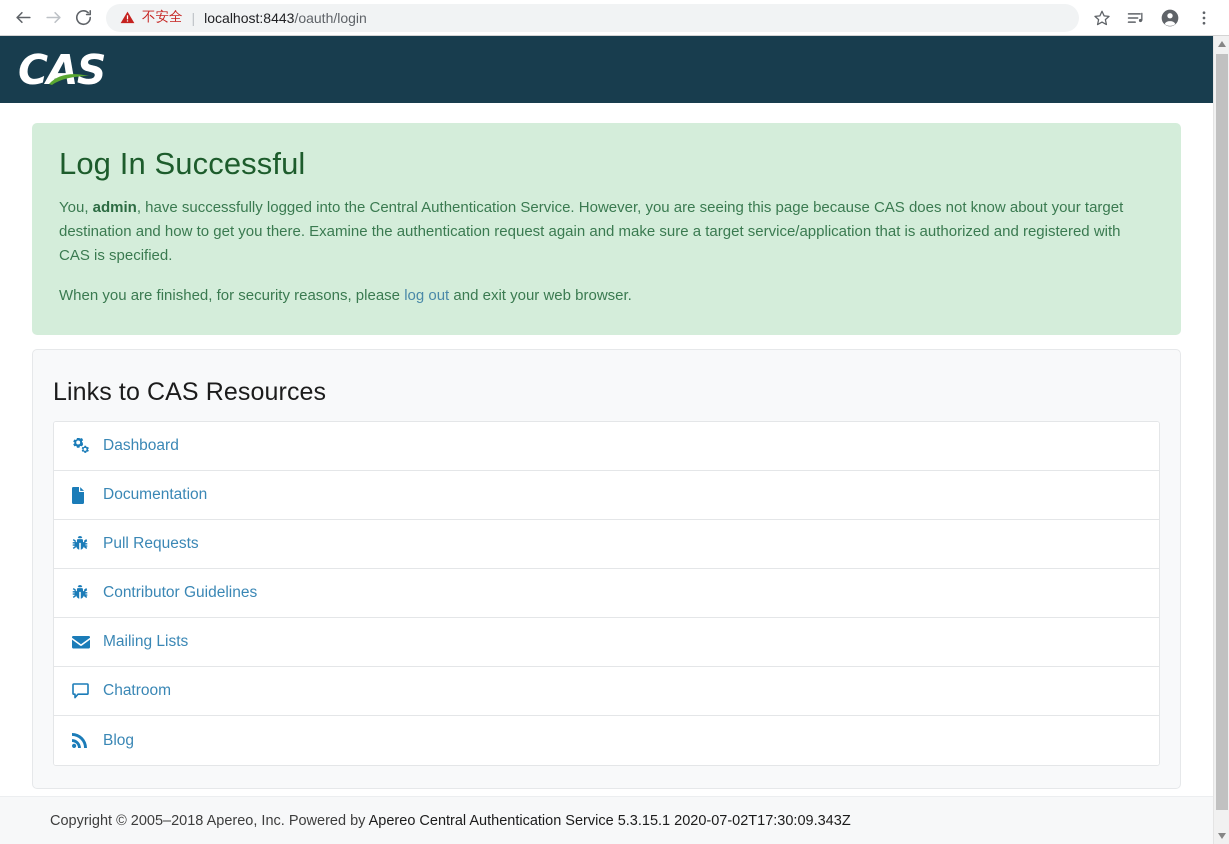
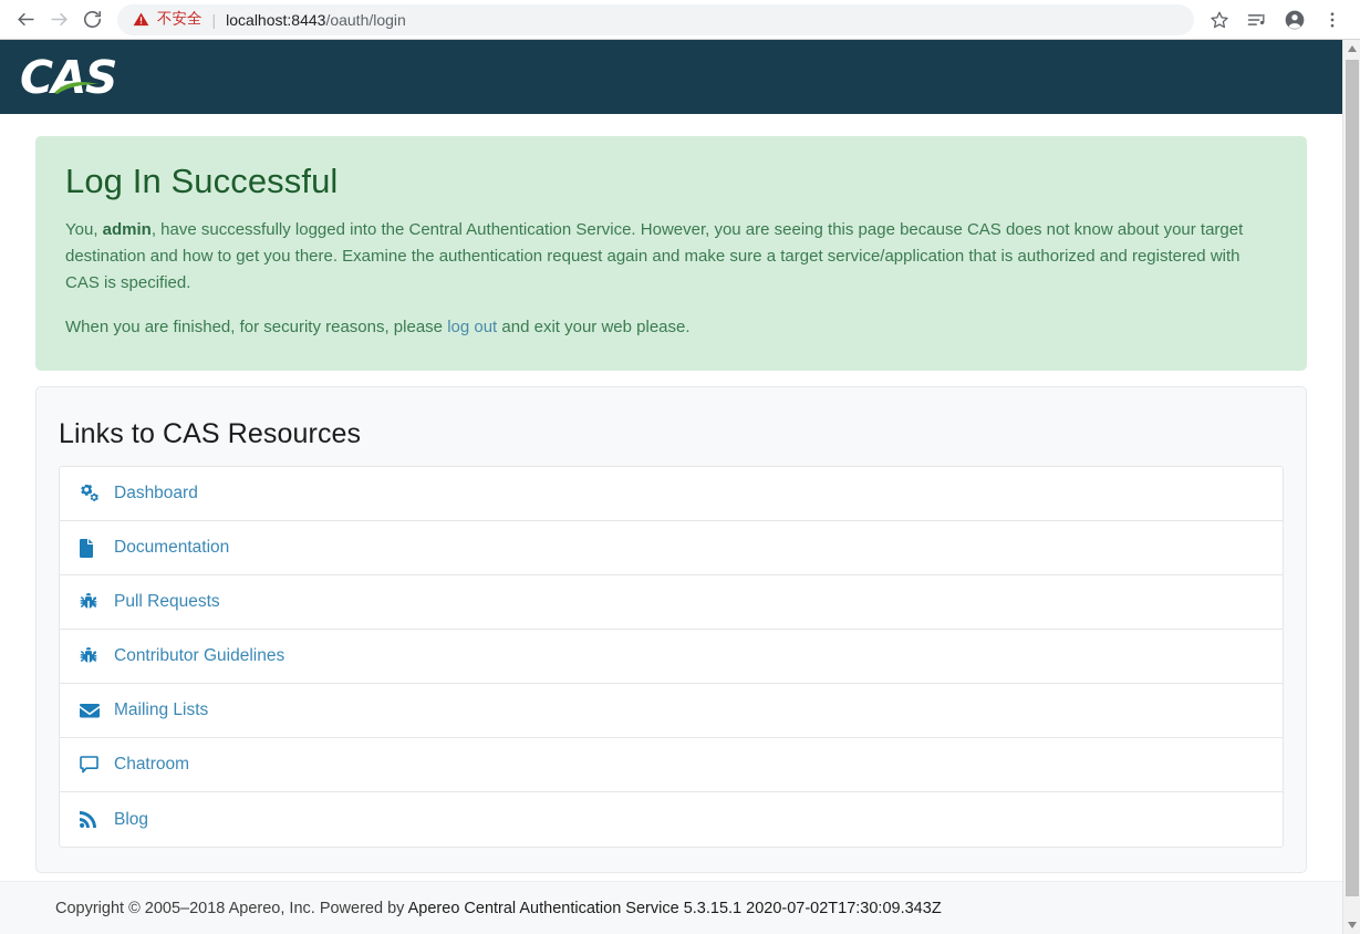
  不安全
  |
  localhost:8443/oauth/login
  CAS
  Log In Successful
  You, admin, have successfully logged into the Central Authentication Service. However, you are seeing this page because CAS does not know about your target destination and how to get you there. Examine the authentication request again and make sure a target service/application that is authorized and registered with CAS is specified.
- When you are finished, for security reasons, please log out and exit your web browser.
+ When you are finished, for security reasons, please log out and exit your web please.
  Links to CAS Resources
  Dashboard
  Documentation
  Pull Requests
  Contributor Guidelines
  Mailing Lists
  Chatroom
  Blog
  Copyright © 2005–2018 Apereo, Inc. Powered by Apereo Central Authentication Service 5.3.15.1 2020-07-02T17:30:09.343Z
